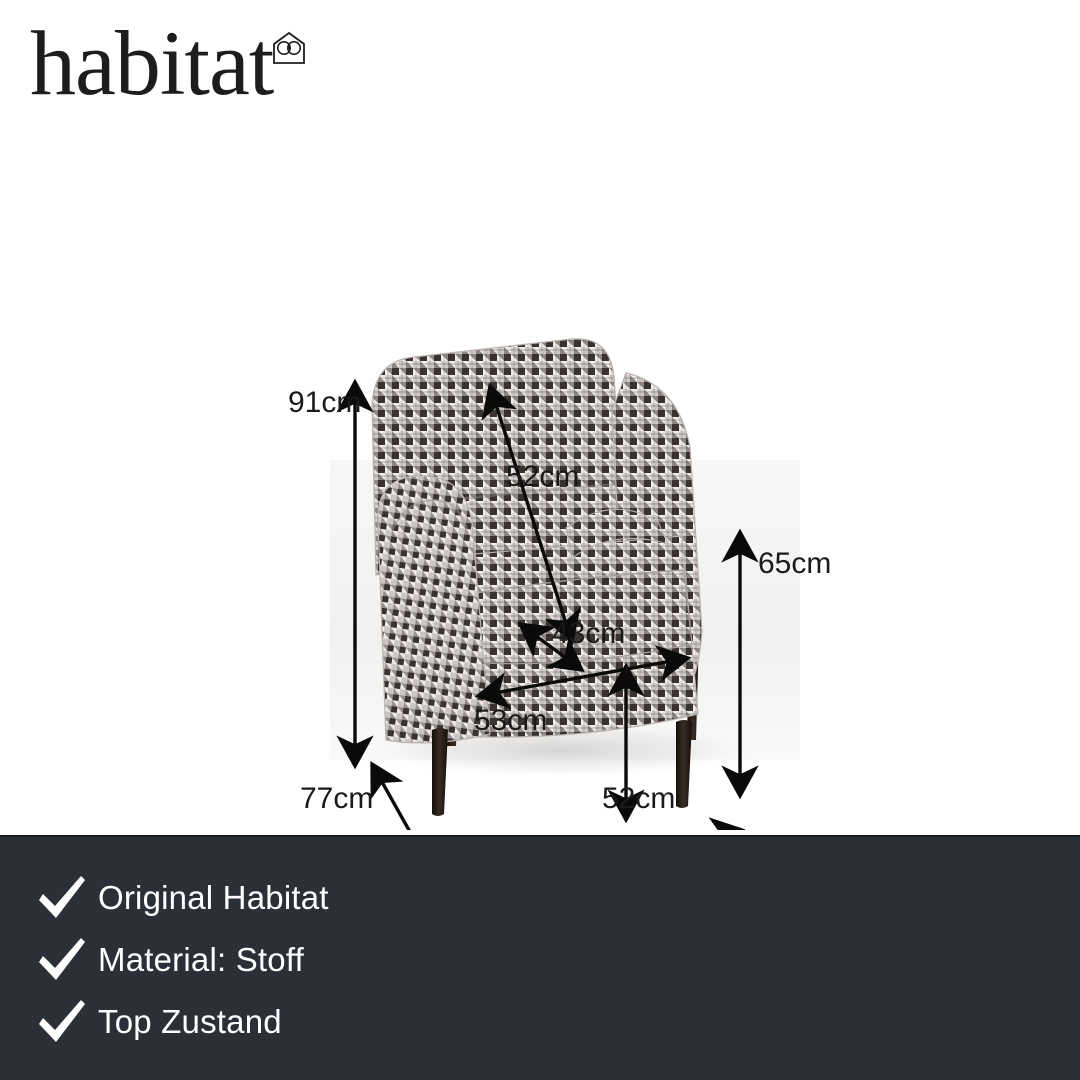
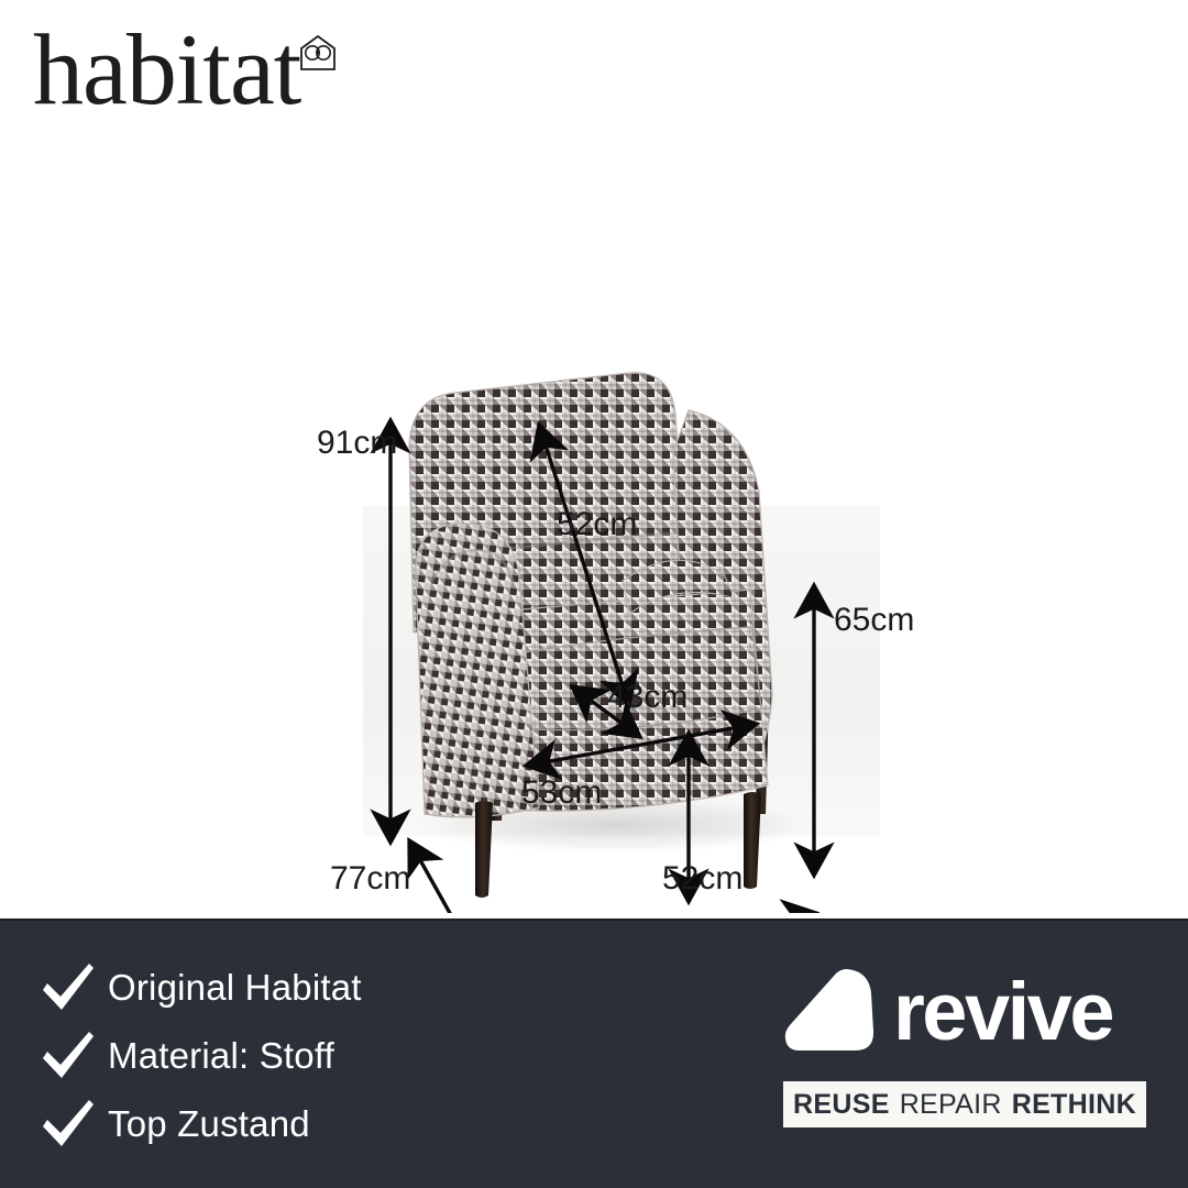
  habitat
  91cm
  52cm
  65cm
  43cm
  53cm
  77cm
  52cm
  Original Habitat
  Material: Stoff
  Top Zustand
+ revive
+ REUSE
+ REPAIR
+ RETHINK
